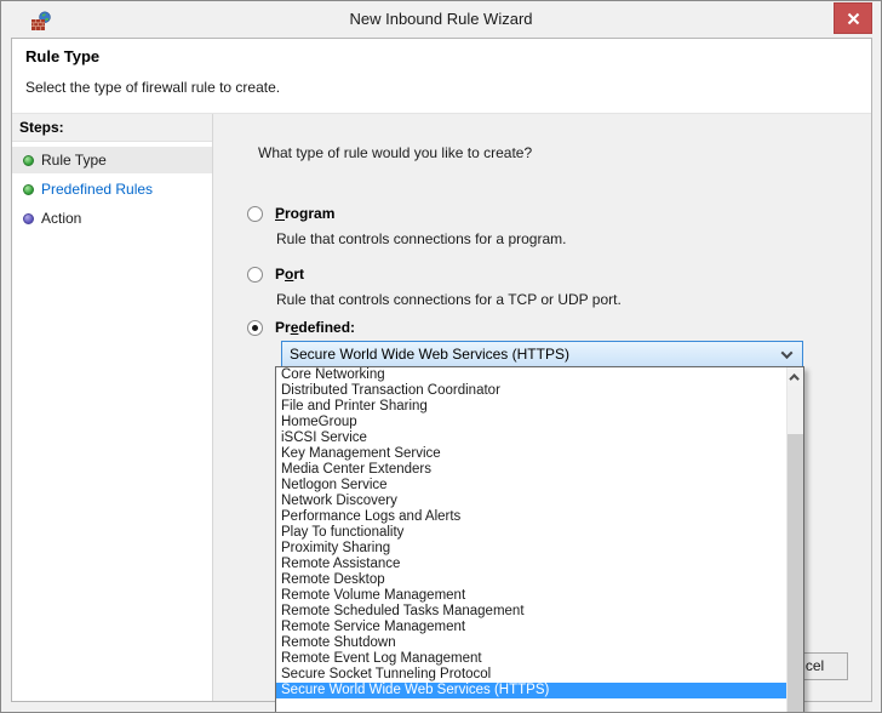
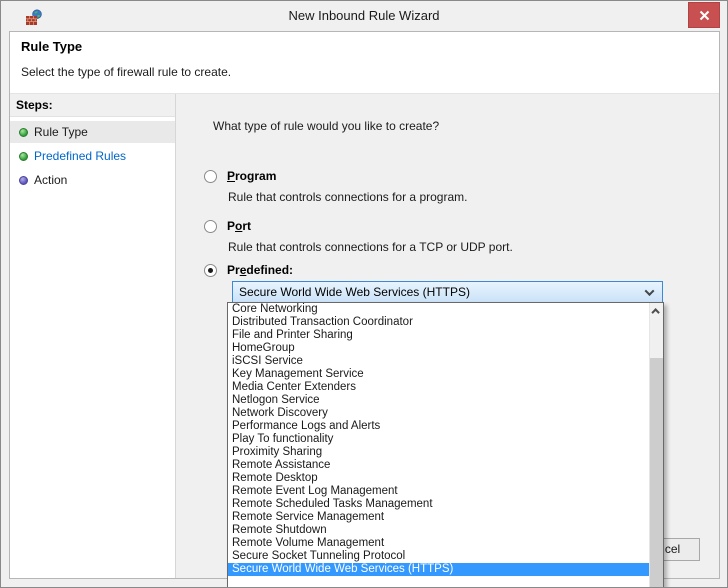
  New Inbound Rule Wizard
  Rule Type
  Select the type of firewall rule to create.
  Steps:
  Rule Type
  Predefined Rules
  Action
  What type of rule would you like to create?
  Program
  Rule that controls connections for a program.
  Port
  Rule that controls connections for a TCP or UDP port.
  Predefined:
  Secure World Wide Web Services (HTTPS)
  Core Networking
  Distributed Transaction Coordinator
  File and Printer Sharing
  HomeGroup
  iSCSI Service
  Key Management Service
  Media Center Extenders
  Netlogon Service
  Network Discovery
  Performance Logs and Alerts
  Play To functionality
  Proximity Sharing
  Remote Assistance
  Remote Desktop
- Remote Volume Management
+ Remote Event Log Management
  Remote Scheduled Tasks Management
  Remote Service Management
  Remote Shutdown
- Remote Event Log Management
+ Remote Volume Management
  Secure Socket Tunneling Protocol
  Secure World Wide Web Services (HTTPS)
